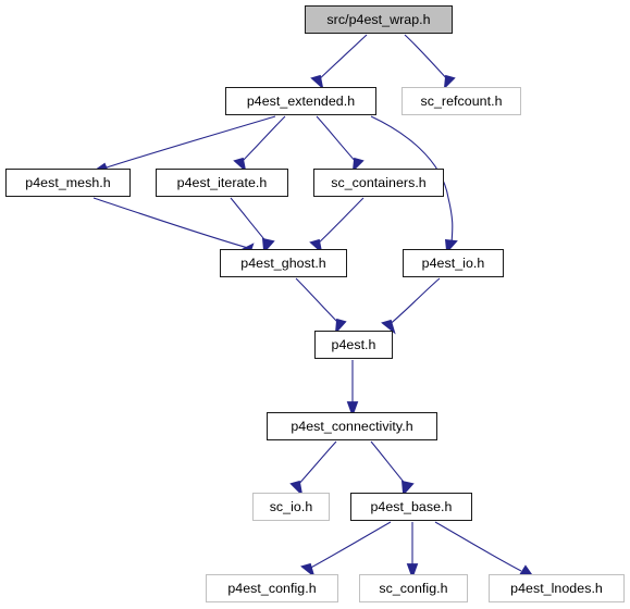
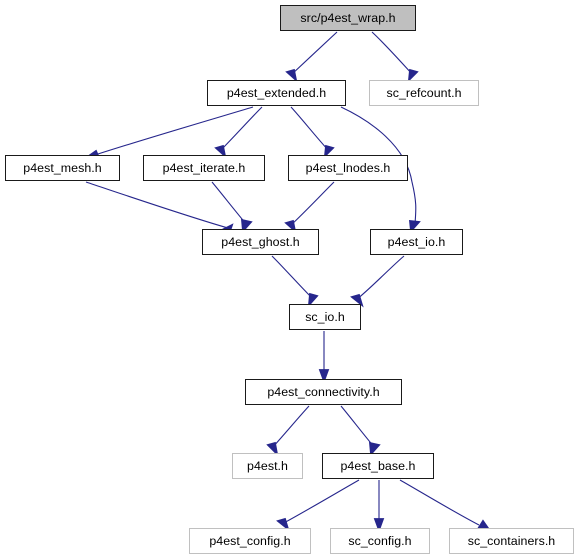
  src/p4est_wrap.h
  p4est_extended.h
  sc_refcount.h
  p4est_mesh.h
  p4est_iterate.h
- sc_containers.h
+ p4est_lnodes.h
  p4est_ghost.h
  p4est_io.h
- p4est.h
+ sc_io.h
  p4est_connectivity.h
- sc_io.h
+ p4est.h
  p4est_base.h
  p4est_config.h
  sc_config.h
- p4est_lnodes.h
+ sc_containers.h
